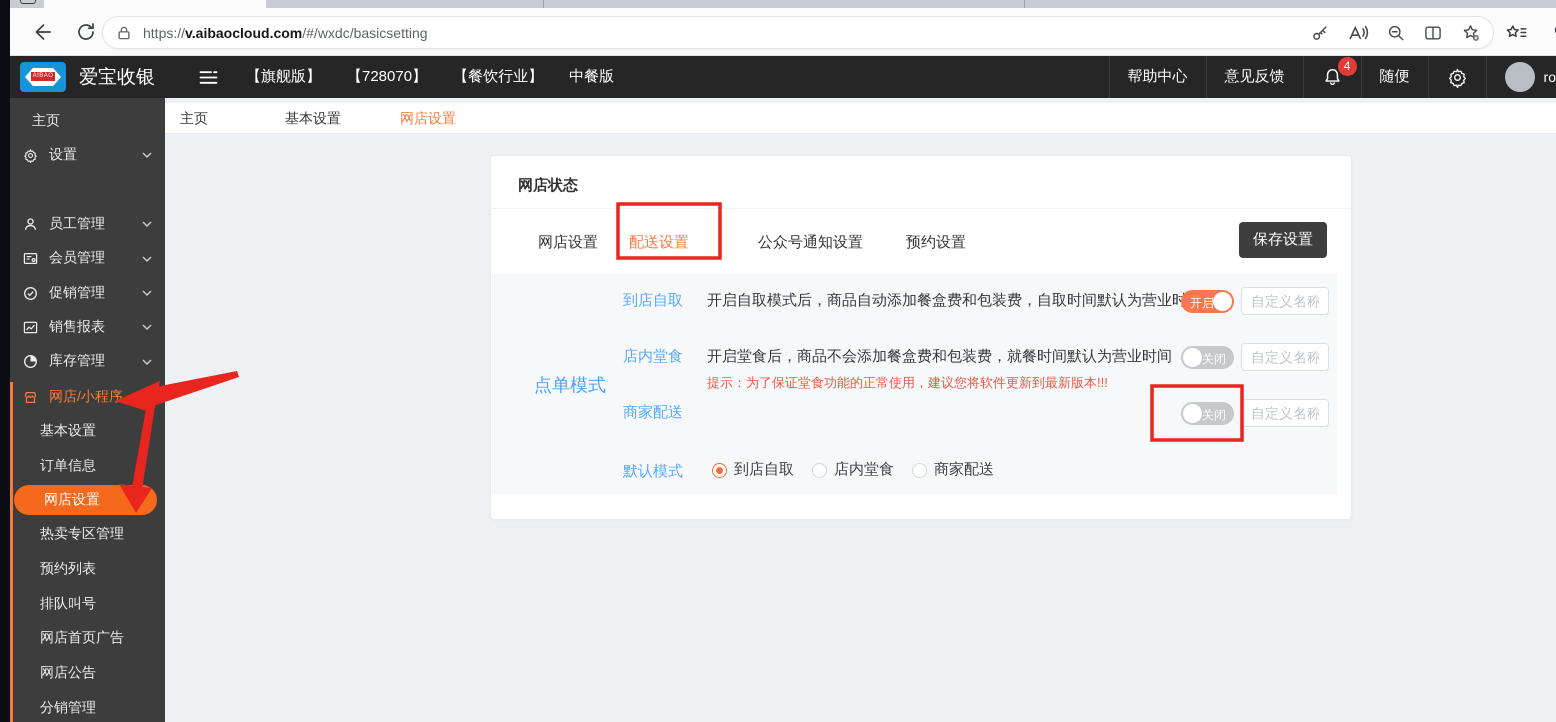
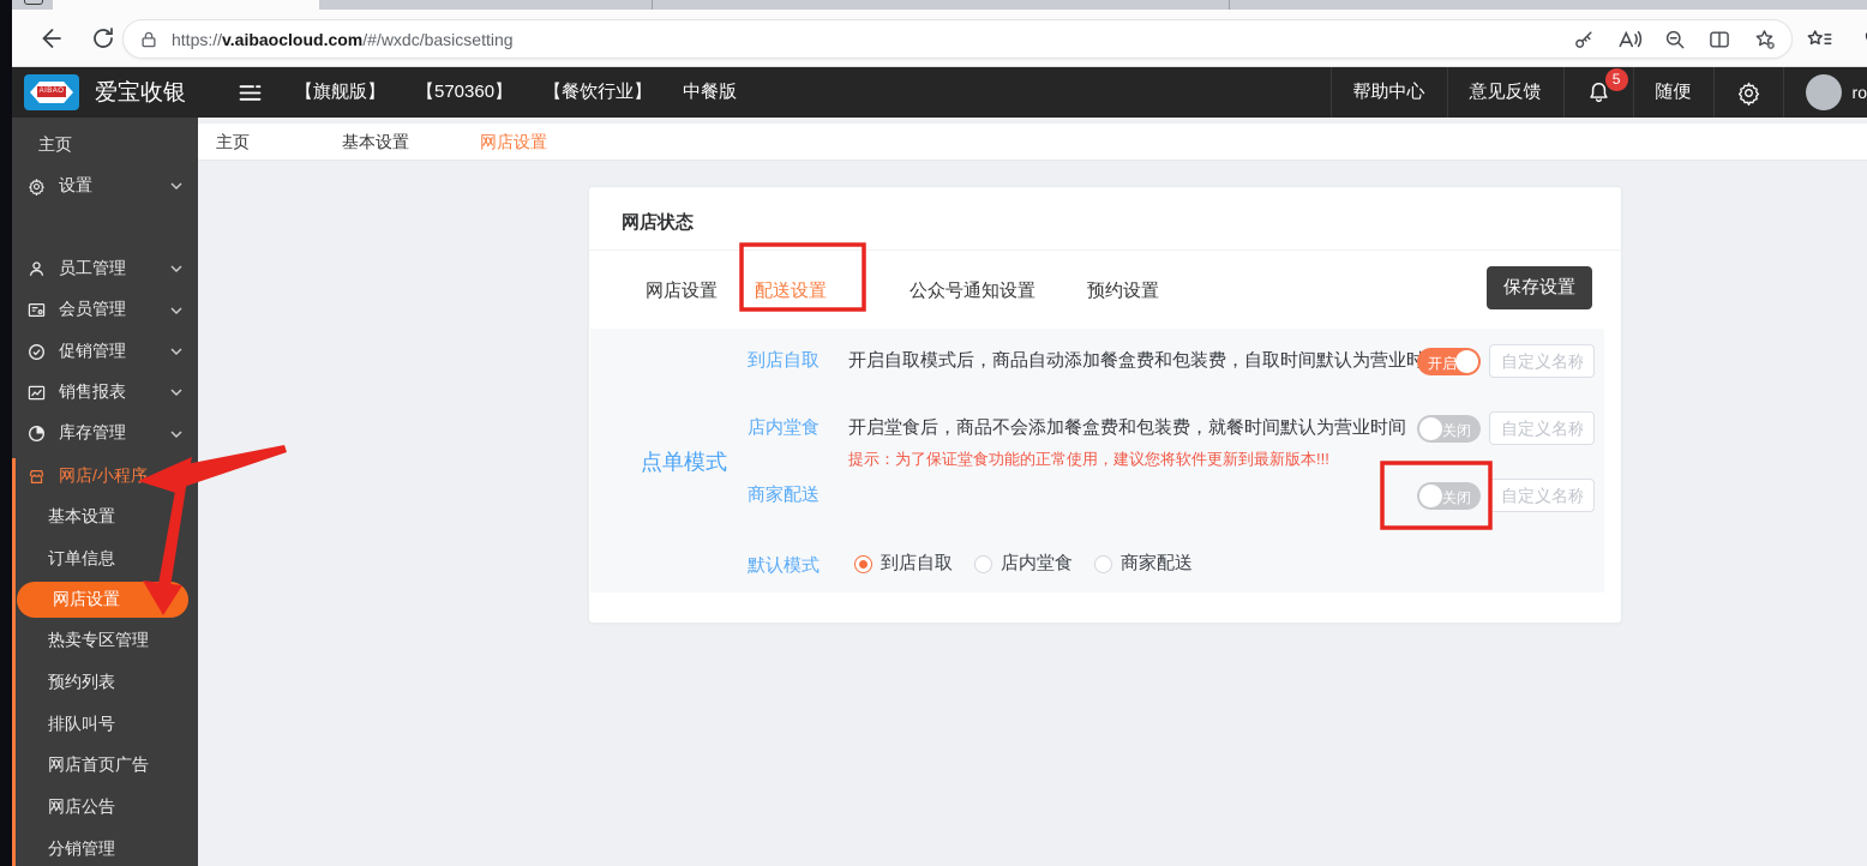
  https://v.aibaocloud.com/#/wxdc/basicsetting
  爱宝收银
  【旗舰版】
- 【728070】
+ 【570360】
  【餐饮行业】
  中餐版
  帮助中心
  意见反馈
- 4
+ 5
  随便
  ro
  主页
  设置
  员工管理
  会员管理
  促销管理
  销售报表
  库存管理
  网店/小程序
  基本设置
  订单信息
  网店设置
  热卖专区管理
  预约列表
  排队叫号
  网店首页广告
  网店公告
  分销管理
  主页
  基本设置
  网店设置
  网店状态
  网店设置
  配送设置
  公众号通知设置
  预约设置
  保存设置
  点单模式
  到店自取
  开启自取模式后，商品自动添加餐盒费和包装费，自取时间默认为营业时
  开启
  自定义名称
  店内堂食
  开启堂食后，商品不会添加餐盒费和包装费，就餐时间默认为营业时间
  提示：为了保证堂食功能的正常使用，建议您将软件更新到最新版本!!!
  关闭
  自定义名称
  商家配送
  关闭
  自定义名称
  默认模式
  到店自取
  店内堂食
  商家配送
